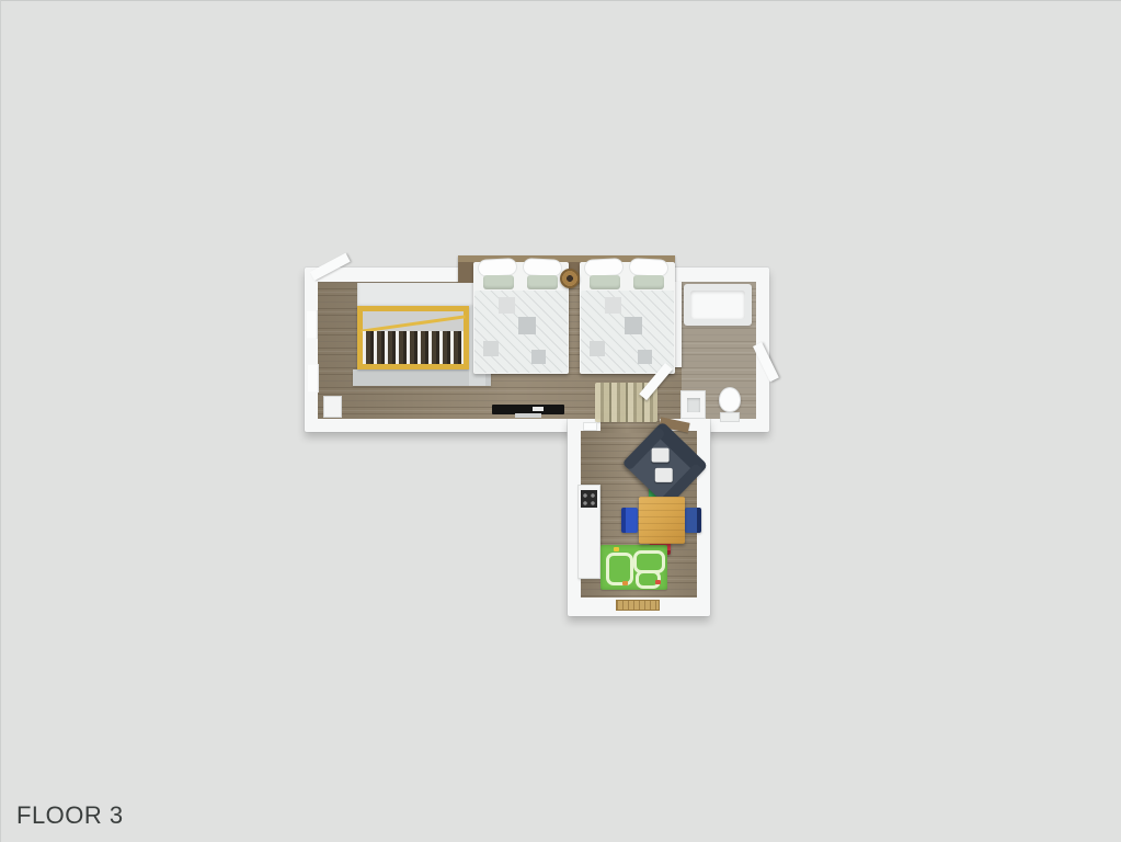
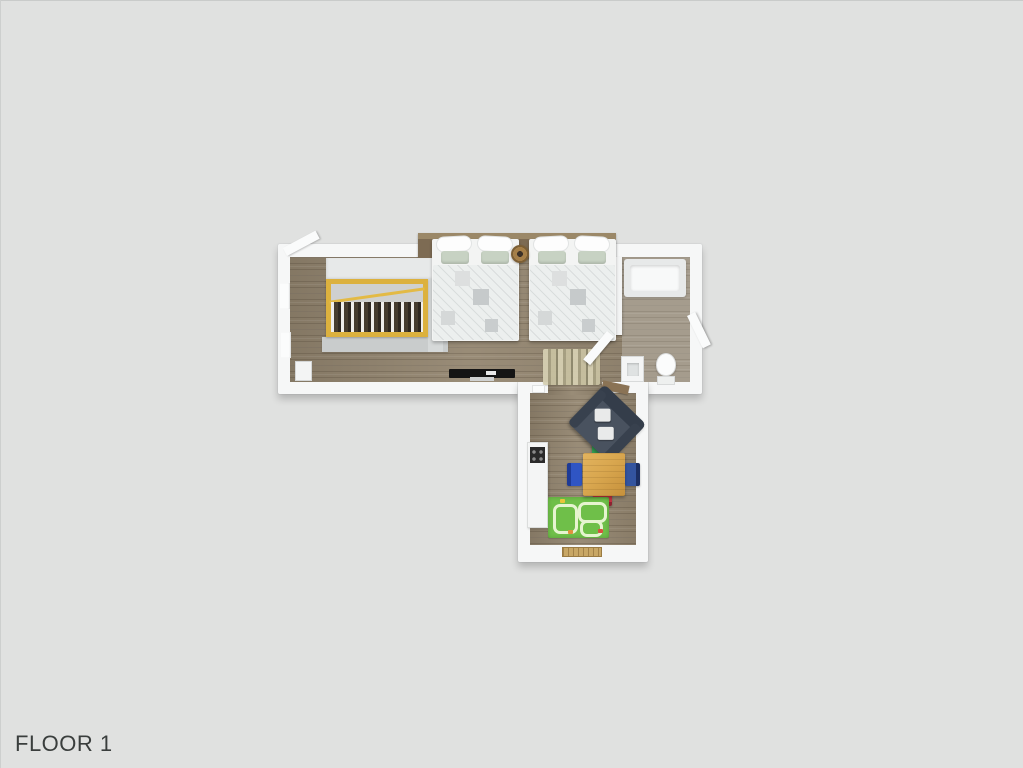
- FLOOR 3
+ FLOOR 1
